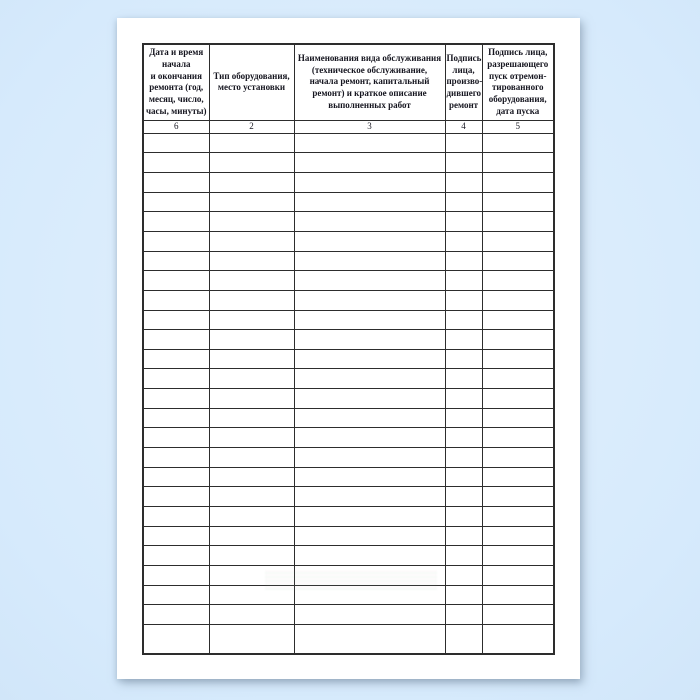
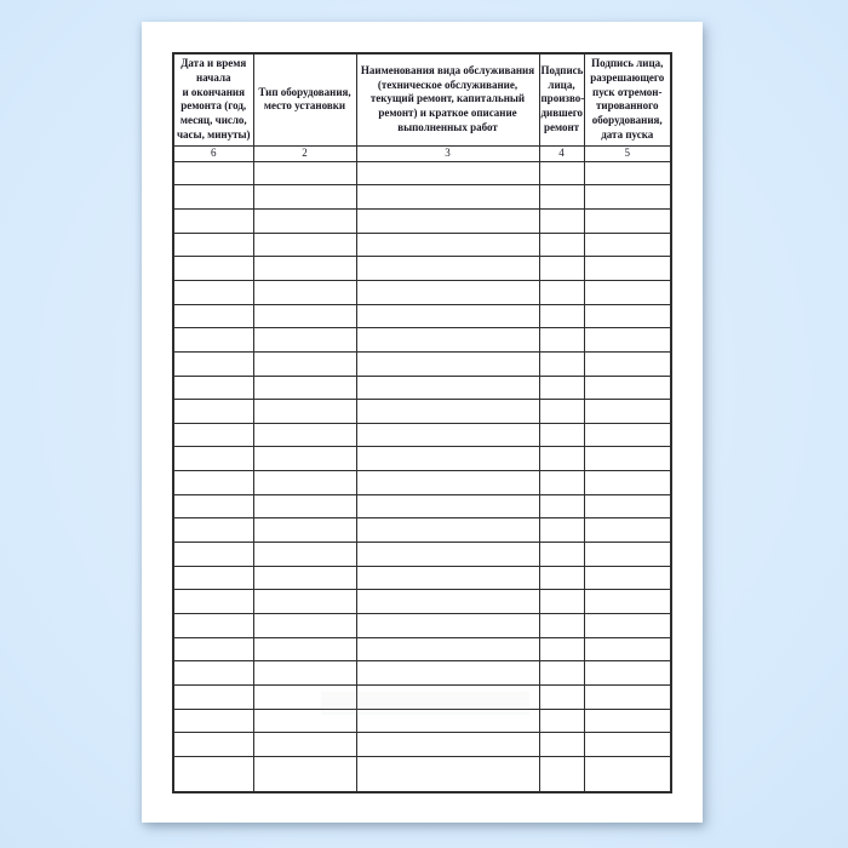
- Дата и время начала и окончания ремонта (год, месяц, число, часы, минуты)	Тип оборудования, место установки	Наименования вида обслуживания (техническое обслуживание, начала ремонт, капитальный ремонт) и краткое описание выполненных работ	Подпись лица, произво- дившего ремонт	Подпись лица, разрешающего пуск отремон- тированного оборудования, дата пуска
+ Дата и время начала и окончания ремонта (год, месяц, число, часы, минуты)	Тип оборудования, место установки	Наименования вида обслуживания (техническое обслуживание, текущий ремонт, капитальный ремонт) и краткое описание выполненных работ	Подпись лица, произво- дившего ремонт	Подпись лица, разрешающего пуск отремон- тированного оборудования, дата пуска
  6	2	3	4	5
